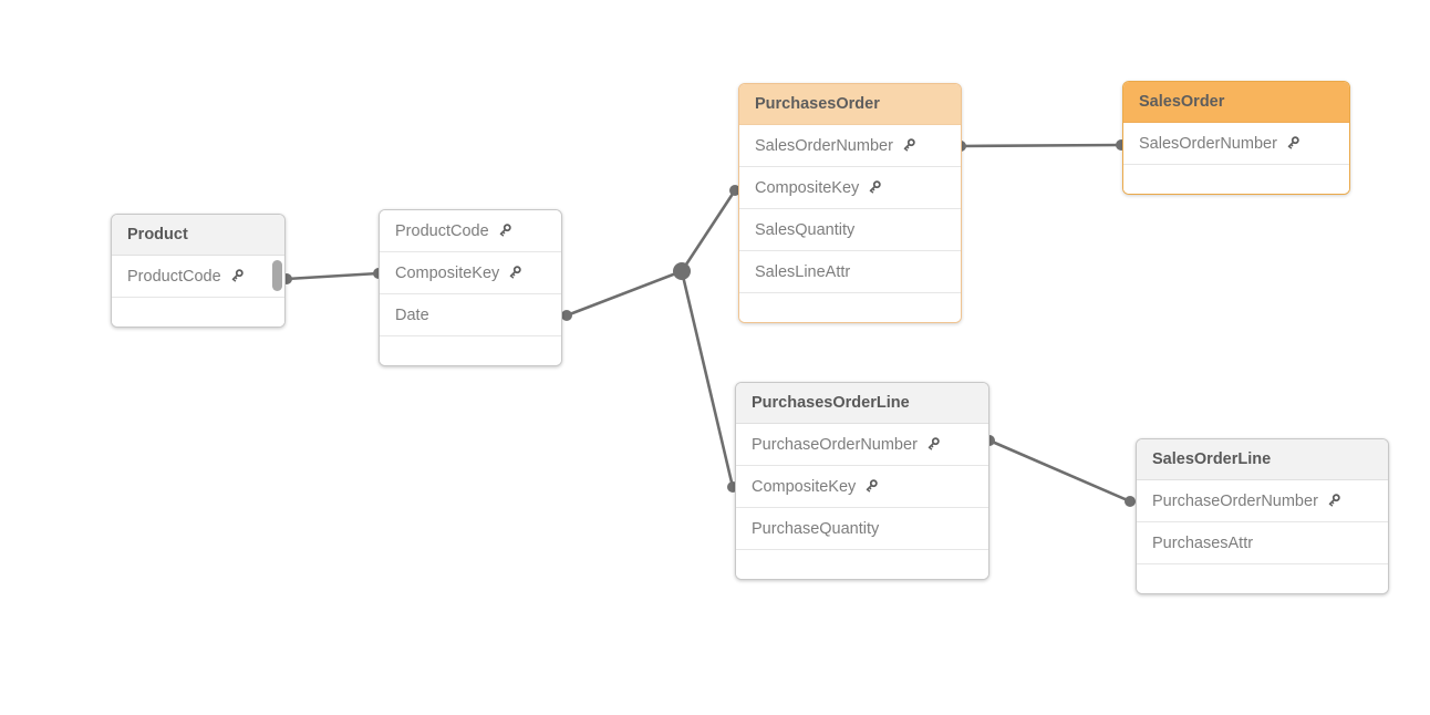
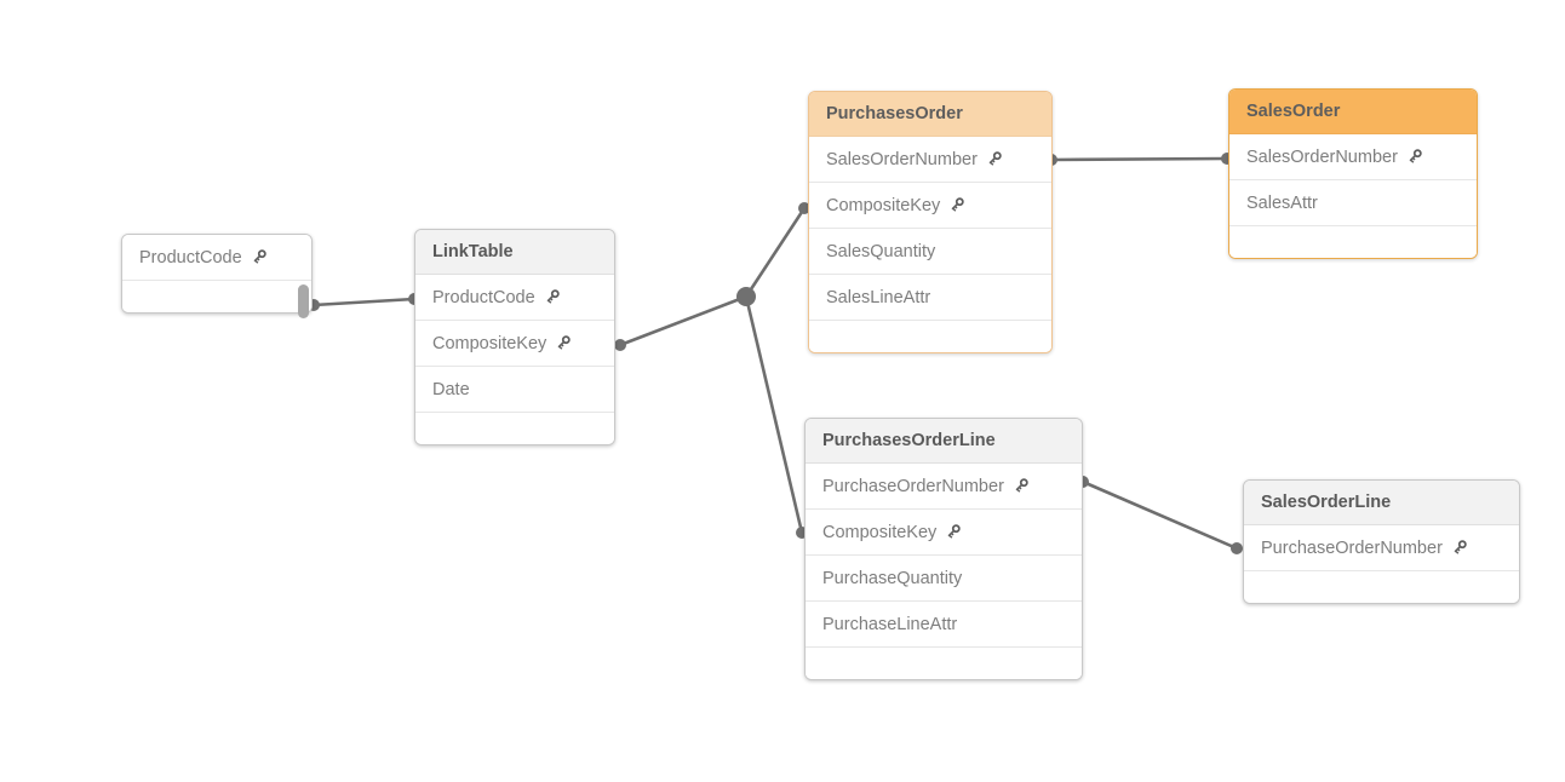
- Product
  ProductCode
+ LinkTable
  ProductCode
  CompositeKey
  Date
  PurchasesOrder
  SalesOrderNumber
  CompositeKey
  SalesQuantity
  SalesLineAttr
  SalesOrder
  SalesOrderNumber
+ SalesAttr
  PurchasesOrderLine
  PurchaseOrderNumber
  CompositeKey
  PurchaseQuantity
+ PurchaseLineAttr
  SalesOrderLine
  PurchaseOrderNumber
- PurchasesAttr
